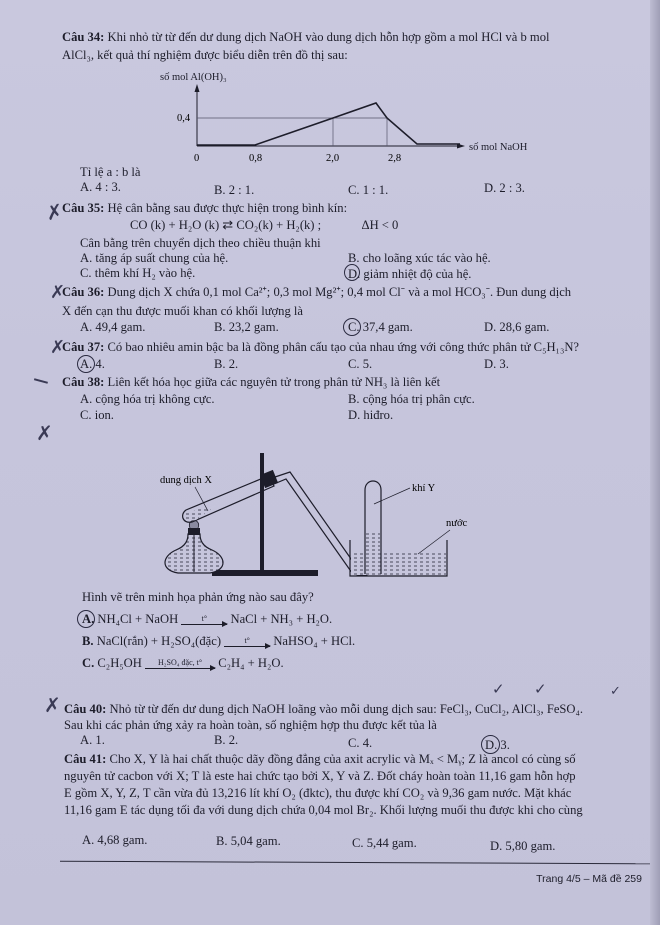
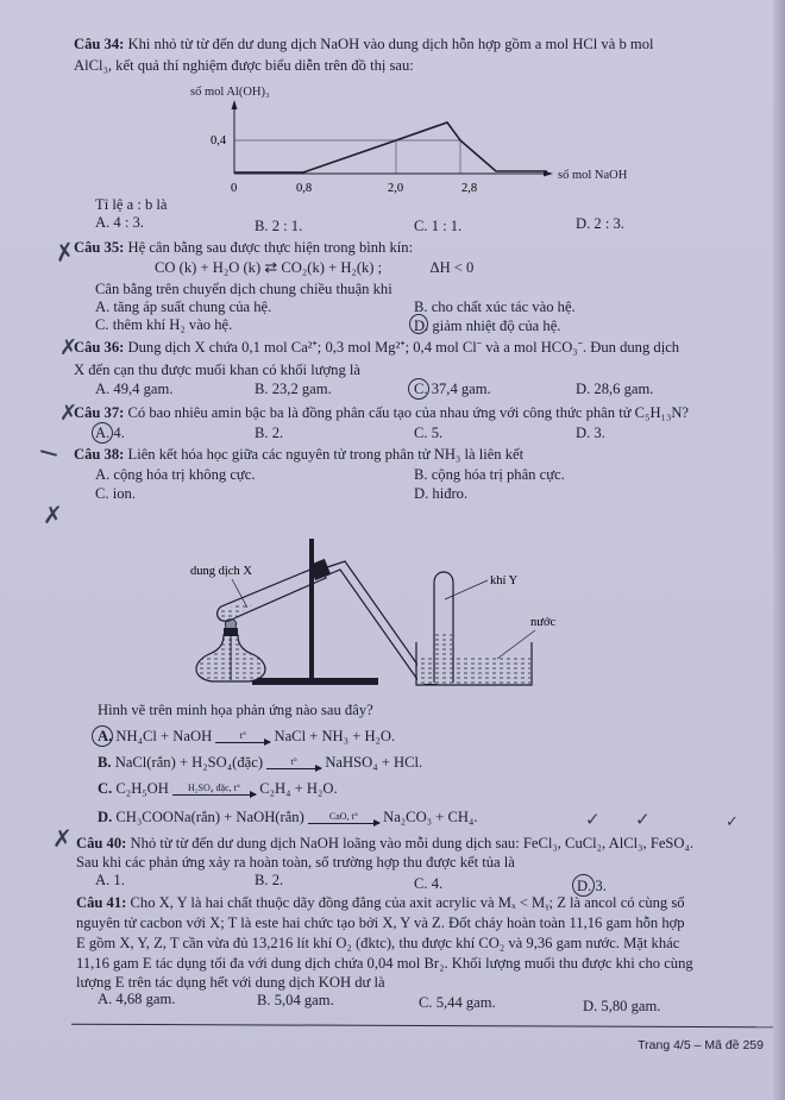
  Câu 34: Khi nhỏ từ từ đến dư dung dịch NaOH vào dung dịch hỗn hợp gồm a mol HCl và b mol
  AlCl₃, kết quả thí nghiệm được biểu diễn trên đồ thị sau:
  số mol Al(OH)₃
  số mol NaOH
  0,4
  0
  0,8
  2,0
  2,8
  Tỉ lệ a : b là
  A. 4 : 3.
  B. 2 : 1.
  C. 1 : 1.
  D. 2 : 3.
  Câu 35: Hệ cân bằng sau được thực hiện trong bình kín:
  CO (k) + H₂O (k) ⇄ CO₂(k) + H₂(k) ; ΔH < 0
- Cân bằng trên chuyển dịch theo chiều thuận khi
+ Cân bằng trên chuyển dịch chung chiều thuận khi
  A. tăng áp suất chung của hệ.
- B. cho loãng xúc tác vào hệ.
+ B. cho chất xúc tác vào hệ.
  C. thêm khí H₂ vào hệ.
  D. giảm nhiệt độ của hệ.
  ✗
  Câu 36: Dung dịch X chứa 0,1 mol Ca²⁺; 0,3 mol Mg²⁺; 0,4 mol Cl⁻ và a mol HCO₃⁻. Đun dung dịch
  X đến cạn thu được muối khan có khối lượng là
  A. 49,4 gam.
  B. 23,2 gam.
  C. 37,4 gam.
  D. 28,6 gam.
  ✗
  Câu 37: Có bao nhiêu amin bậc ba là đồng phân cấu tạo của nhau ứng với công thức phân tử C₅H₁₃N?
  A. 4.
  B. 2.
  C. 5.
  D. 3.
  Câu 38: Liên kết hóa học giữa các nguyên tử trong phân tử NH₃ là liên kết
  A. cộng hóa trị không cực.
  B. cộng hóa trị phân cực.
  C. ion.
  D. hiđro.
  ✗
  dung dịch X
  khí Y
  nước
  Hình vẽ trên minh họa phản ứng nào sau đây?
  A. NH₄Cl + NaOH
  t°
  NaCl + NH₃ + H₂O.
  B. NaCl(rắn) + H₂SO₄(đặc)
  t°
  NaHSO₄ + HCl.
  C. C₂H₅OH
  H₂SO₄ đặc, t°
  C₂H₄ + H₂O.
+ D. CH₃COONa(rắn) + NaOH(rắn)
+ CaO, t°
+ Na₂CO₃ + CH₄.
  ✓
  ✓
  ✓
  ✗
  Câu 40: Nhỏ từ từ đến dư dung dịch NaOH loãng vào mỗi dung dịch sau: FeCl₃, CuCl₂, AlCl₃, FeSO₄.
- Sau khi các phản ứng xảy ra hoàn toàn, số nghiệm hợp thu được kết tủa là
+ Sau khi các phản ứng xảy ra hoàn toàn, số trường hợp thu được kết tủa là
  A. 1.
  B. 2.
  C. 4.
  D. 3.
  Câu 41: Cho X, Y là hai chất thuộc dãy đồng đẳng của axit acrylic và Mₓ < Mᵧ; Z là ancol có cùng số
  nguyên tử cacbon với X; T là este hai chức tạo bởi X, Y và Z. Đốt cháy hoàn toàn 11,16 gam hỗn hợp
  E gồm X, Y, Z, T cần vừa đủ 13,216 lít khí O₂ (đktc), thu được khí CO₂ và 9,36 gam nước. Mặt khác
  11,16 gam E tác dụng tối đa với dung dịch chứa 0,04 mol Br₂. Khối lượng muối thu được khi cho cùng
+ lượng E trên tác dụng hết với dung dịch KOH dư là
  A. 4,68 gam.
  B. 5,04 gam.
  C. 5,44 gam.
  D. 5,80 gam.
  Trang 4/5 – Mã đề 259
